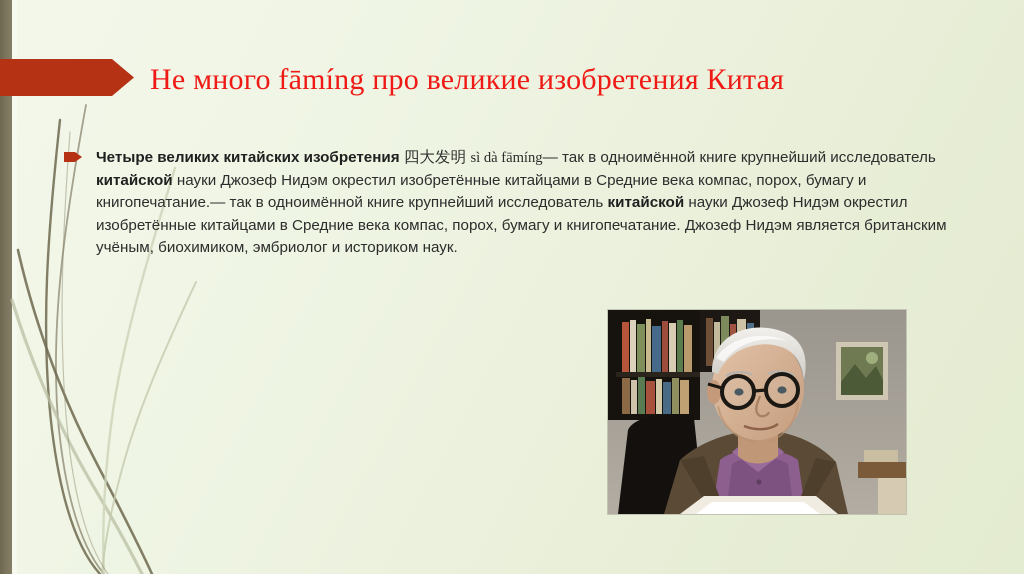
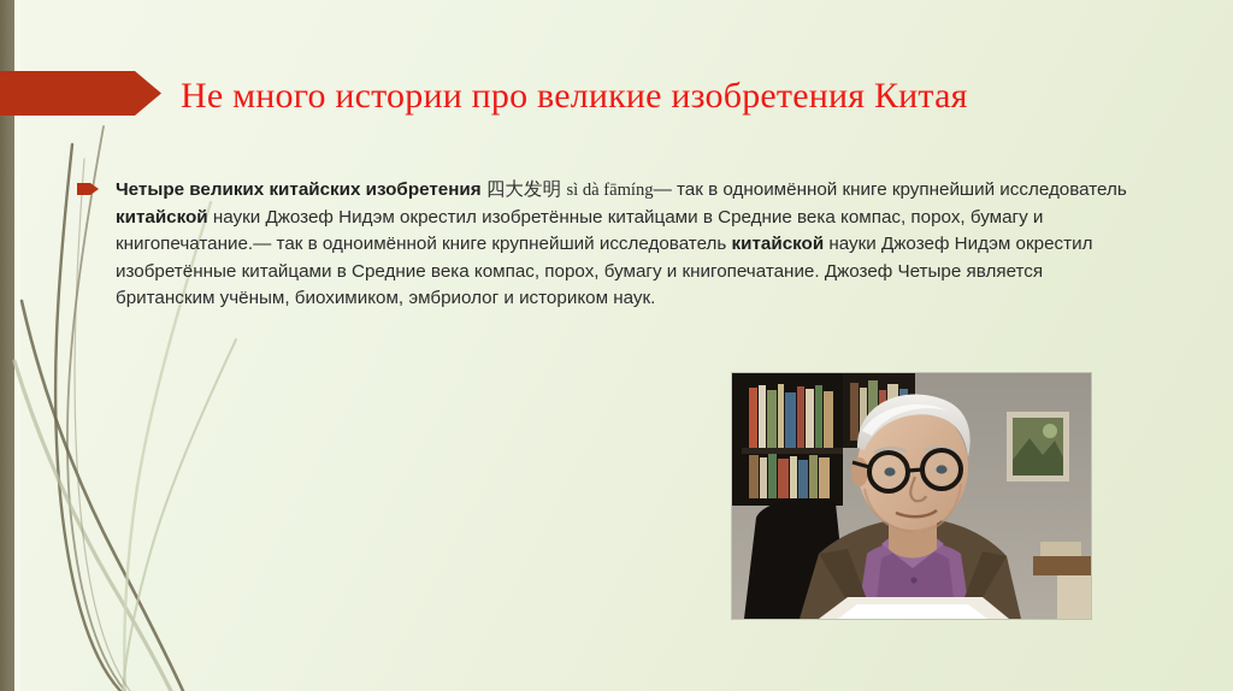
- Не много fāmíng про великие изобретения Китая
+ Не много истории про великие изобретения Китая
- Четыре великих китайских изобретения 四大发明 sì dà fāmíng— так в одноимённой книге крупнейший исследователь китайской науки Джозеф Нидэм окрестил изобретённые китайцами в Средние века компас, порох, бумагу и книгопечатание.— так в одноимённой книге крупнейший исследователь китайской науки Джозеф Нидэм окрестил изобретённые китайцами в Средние века компас, порох, бумагу и книгопечатание. Джозеф Нидэм является британским учёным, биохимиком, эмбриолог и историком наук.
+ Четыре великих китайских изобретения 四大发明 sì dà fāmíng— так в одноимённой книге крупнейший исследователь китайской науки Джозеф Нидэм окрестил изобретённые китайцами в Средние века компас, порох, бумагу и книгопечатание.— так в одноимённой книге крупнейший исследователь китайской науки Джозеф Нидэм окрестил изобретённые китайцами в Средние века компас, порох, бумагу и книгопечатание. Джозеф Четыре является британским учёным, биохимиком, эмбриолог и историком наук.
